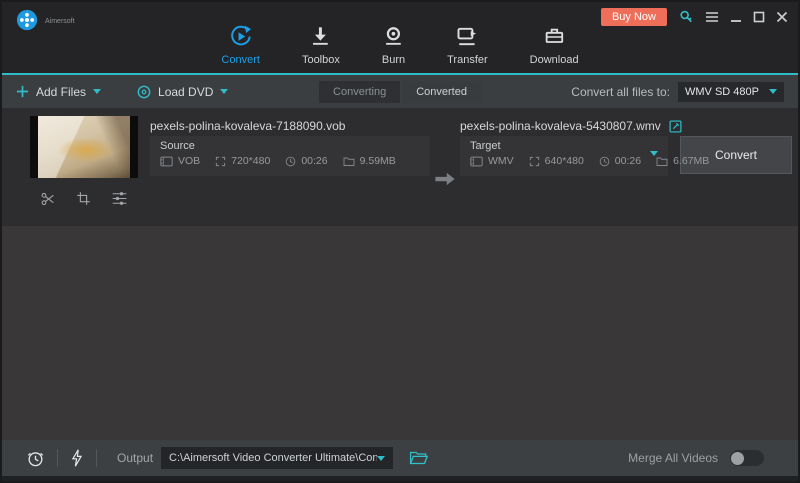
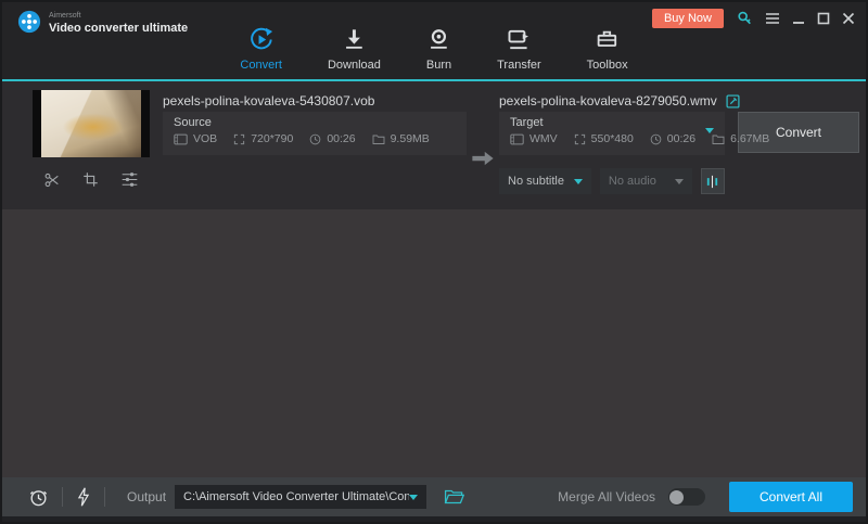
+ Video converter ultimate
  Convert
- Toolbox
+ Download
  Burn
  Transfer
- Download
+ Toolbox
  Buy Now
- Add Files
- Load DVD
- Converting
- Converted
- Convert all files to:
- WMV SD 480P
- pexels-polina-kovaleva-7188090.vob
+ pexels-polina-kovaleva-5430807.vob
  Source
  VOB
- 720*480
+ 720*790
  00:26
  9.59MB
- pexels-polina-kovaleva-5430807.wmv
+ pexels-polina-kovaleva-8279050.wmv
  Target
  WMV
- 640*480
+ 550*480
  00:26
  6.67MB
+ No subtitle
+ No audio
  Convert
  Output
  C:\Aimersoft Video Converter Ultimate\Con
  Merge All Videos
+ Convert All
